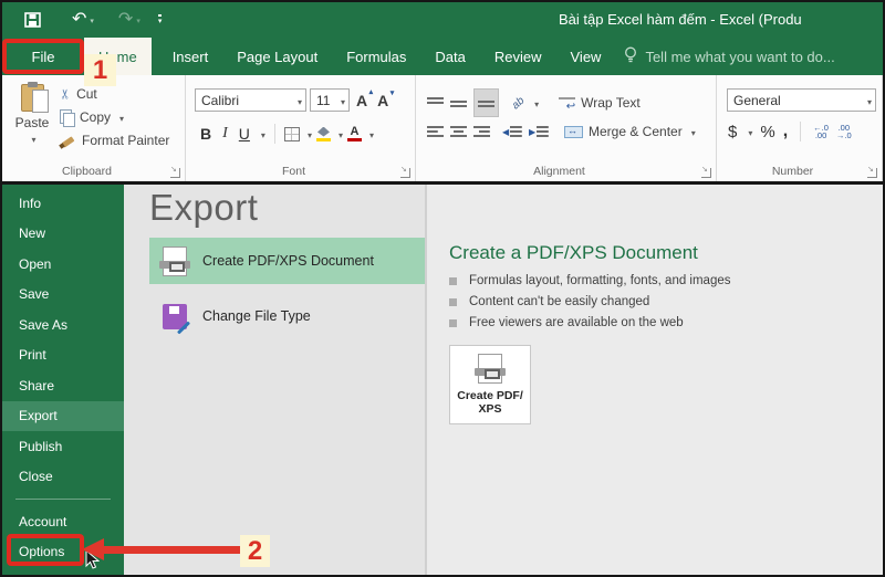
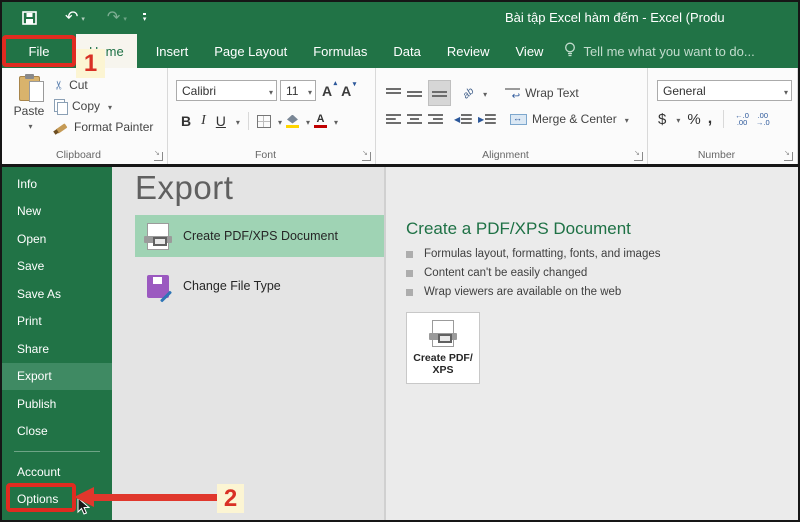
  ↶
  ↷
  Bài tập Excel hàm đếm - Excel (Produ
  File
  Insert
  Page Layout
  Formulas
  Data
  Review
  View
  Tell me what you want to do...
  Paste
  Cut
  Copy
  Format Painter
  Clipboard
  Calibri
  11
  B
  I
  U
  Font
  Wrap Text
  Merge & Center
  Alignment
  General
  $
  %
  ,
  ←.0
  .00
  .00
  →.0
  Number
  Info
  New
  Open
  Save
  Save As
  Print
  Share
  Export
  Publish
  Close
  Account
  Options
  Export
  Create PDF/XPS Document
  Change File Type
  Create a PDF/XPS Document
  Formulas layout, formatting, fonts, and images
  Content can't be easily changed
- Free viewers are available on the web
+ Wrap viewers are available on the web
  Create PDF/
  XPS
  1
  2
